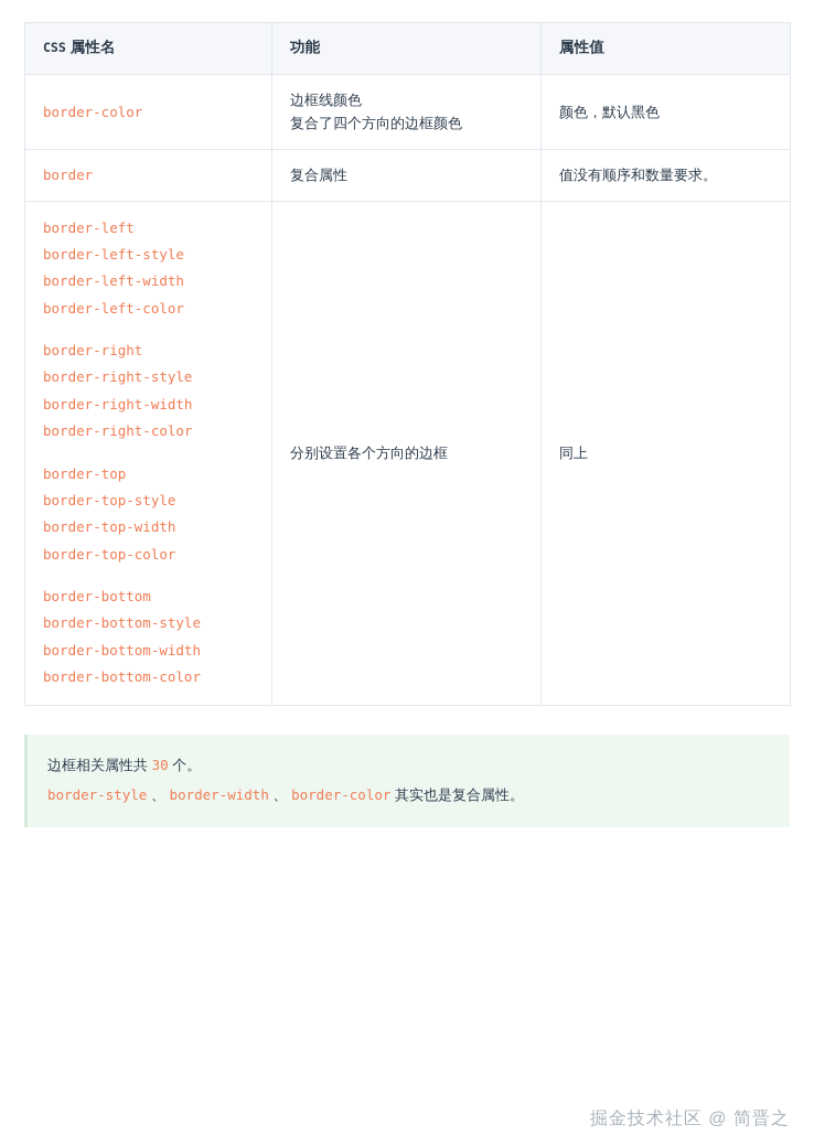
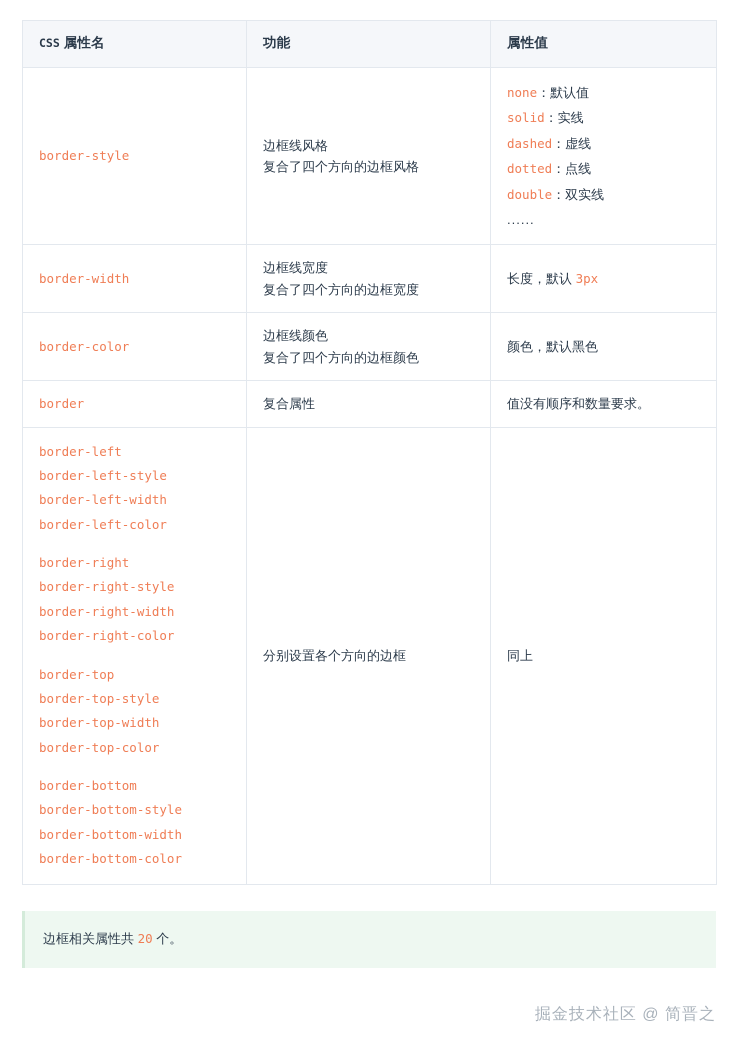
  CSS 属性名	功能	属性值
+ border-style	边框线风格 复合了四个方向的边框风格	none：默认值 solid：实线 dashed：虚线 dotted：点线 double：双实线 ......
+ border-width	边框线宽度 复合了四个方向的边框宽度	长度，默认 3px
  border-color	边框线颜色 复合了四个方向的边框颜色	颜色，默认黑色
  border	复合属性	值没有顺序和数量要求。
  border-left border-left-style border-left-width border-left-color border-right border-right-style border-right-width border-right-color border-top border-top-style border-top-width border-top-color border-bottom border-bottom-style border-bottom-width border-bottom-color	分别设置各个方向的边框	同上
- 边框相关属性共 30 个。
+ 边框相关属性共 20 个。
- border-style 、 border-width 、 border-color 其实也是复合属性。
  掘金技术社区 @ 简晋之
